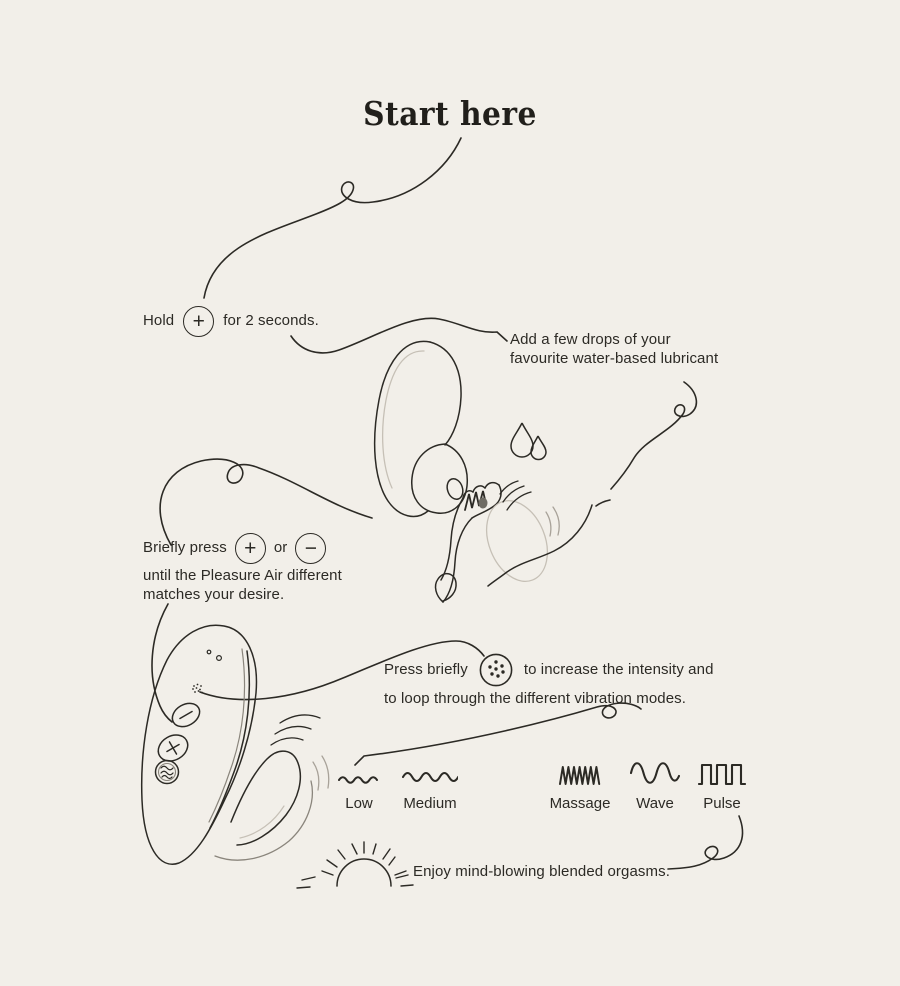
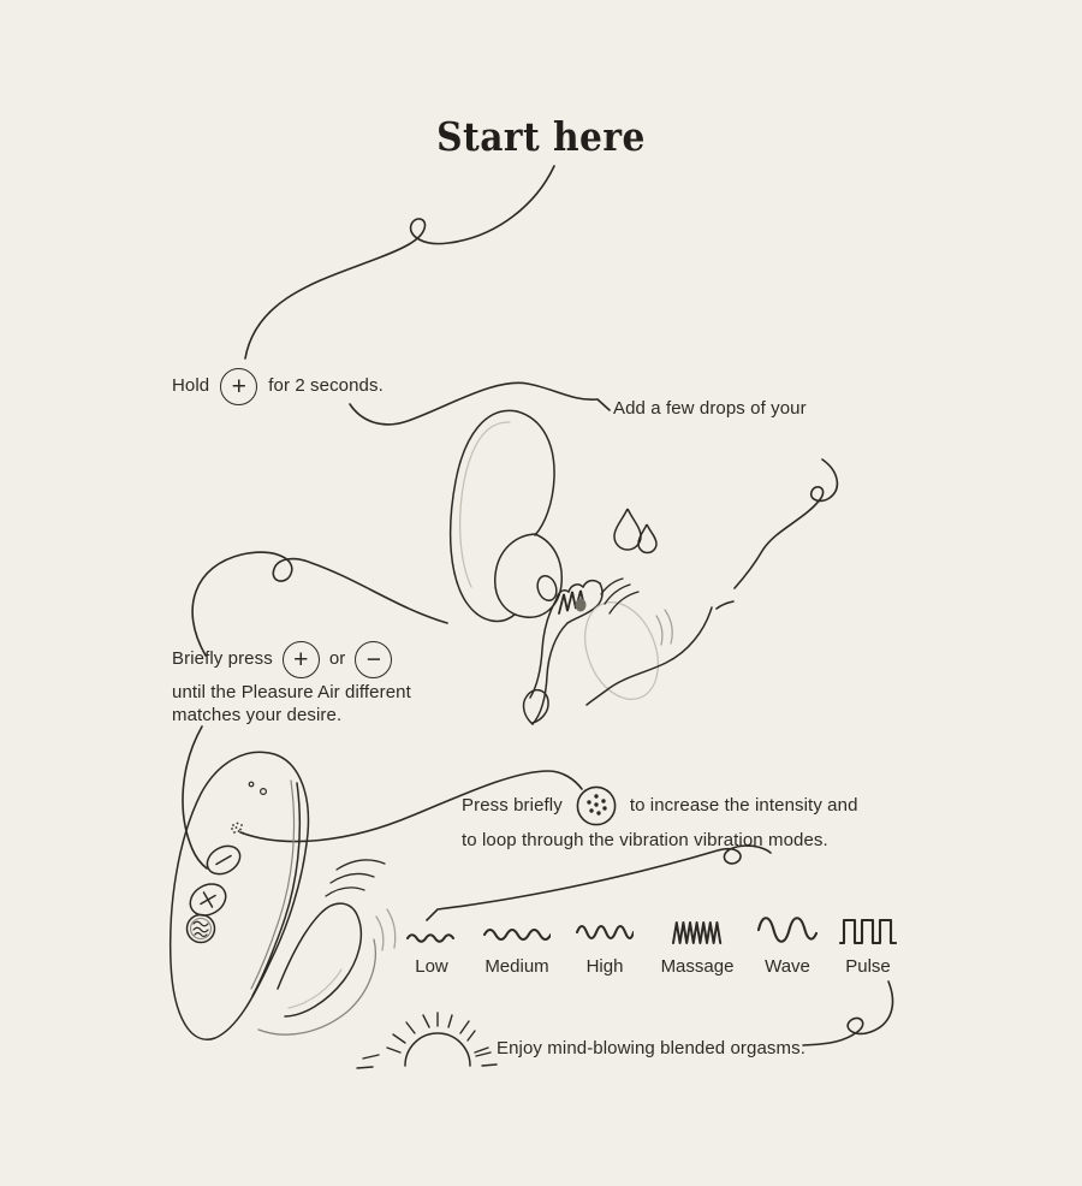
  Start here
  Hold
  +
  for 2 seconds.
  Add a few drops of your
- favourite water-based lubricant
  Briefly press
  +
  or
  −
  until the Pleasure Air different
  matches your desire.
  Press briefly
  to increase the intensity and
- to loop through the different vibration modes.
+ to loop through the vibration vibration modes.
  Low
  Medium
+ High
  Massage
  Wave
  Pulse
  Enjoy mind-blowing blended orgasms.
